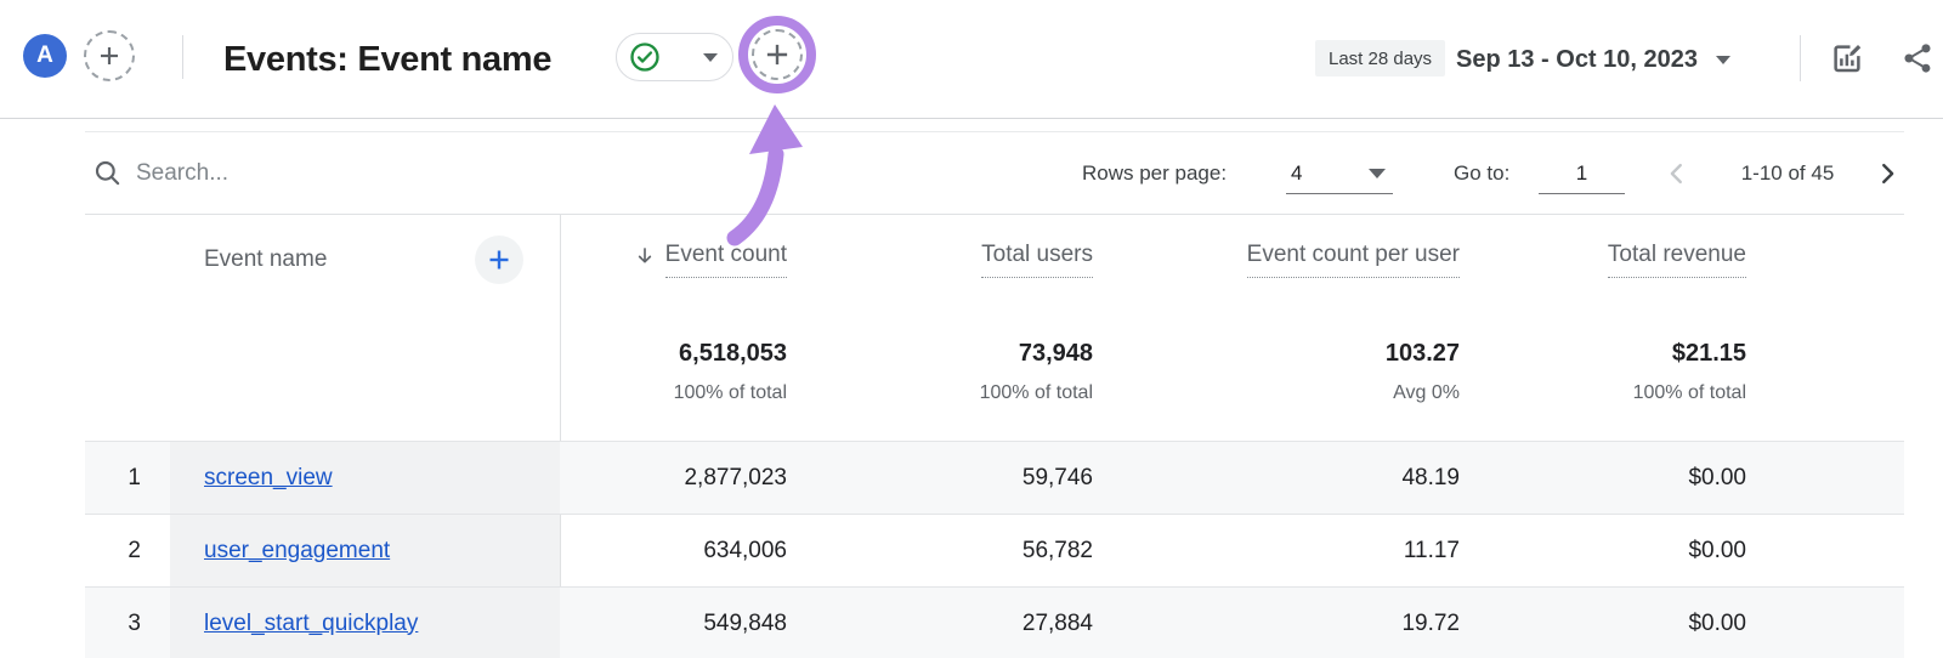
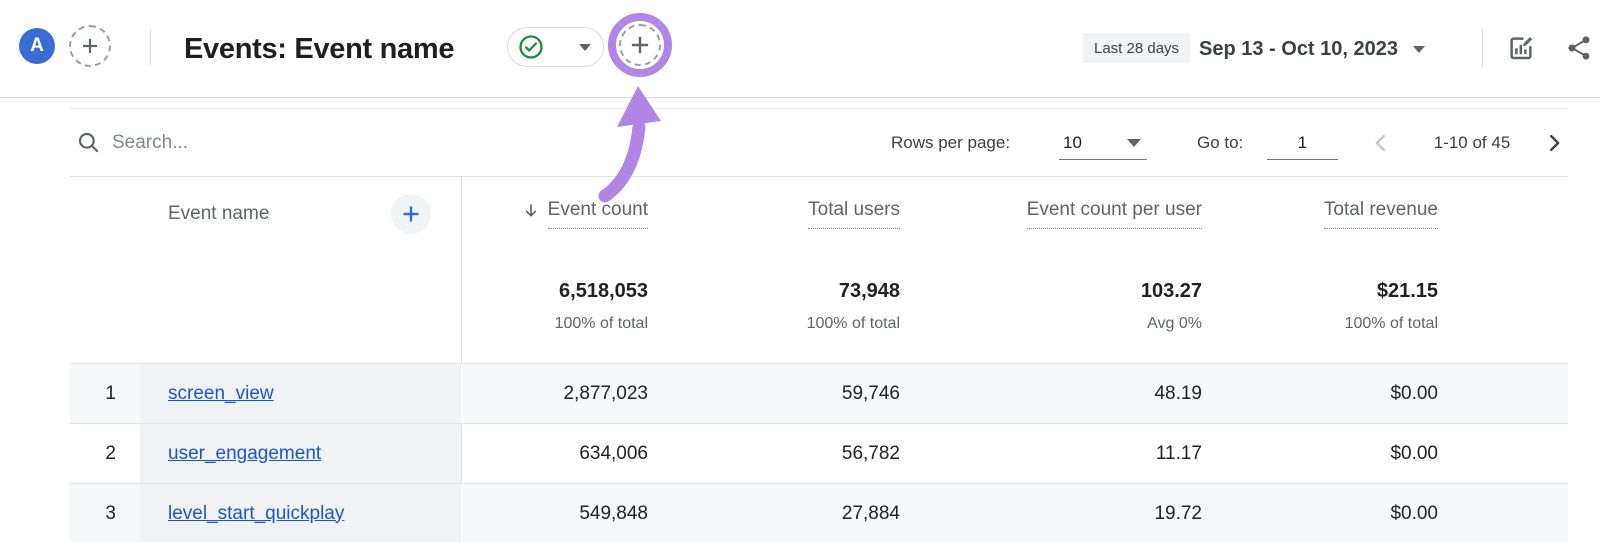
  A
  Events: Event name
  Last 28 days
  Sep 13 - Oct 10, 2023
  Search...
  Rows per page:
- 4
+ 10
  Go to:
  1
  1-10 of 45
  Event name
  Event count
  Total users
  Event count per user
  Total revenue
  6,518,053
  100% of total
  73,948
  100% of total
  103.27
  Avg 0%
  $21.15
  100% of total
  1
  screen_view
  2,877,023
  59,746
  48.19
  $0.00
  2
  user_engagement
  634,006
  56,782
  11.17
  $0.00
  3
  level_start_quickplay
  549,848
  27,884
  19.72
  $0.00
